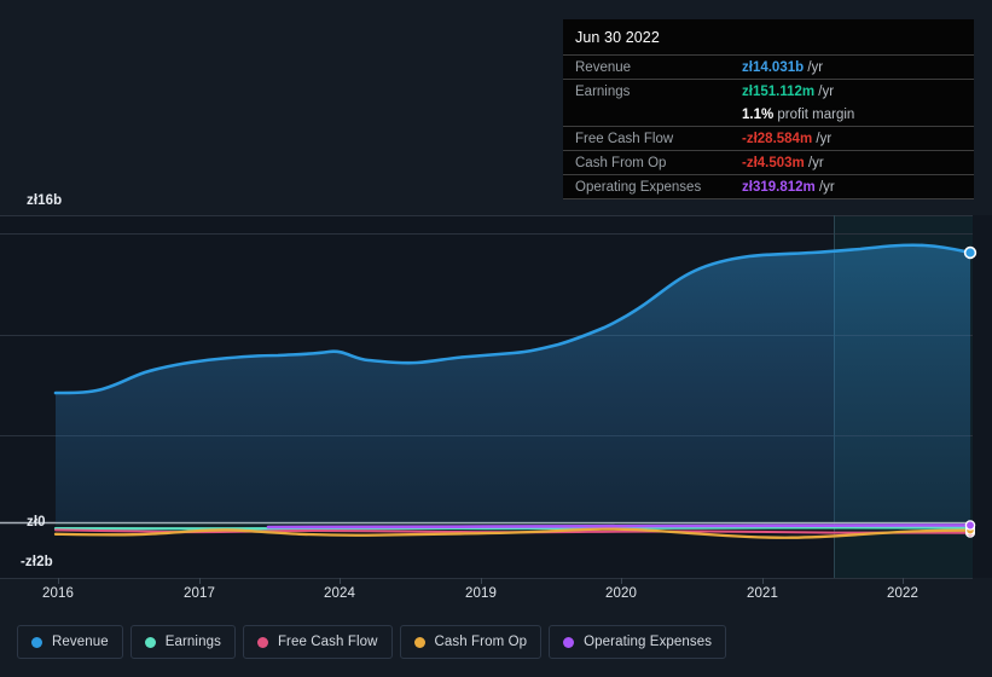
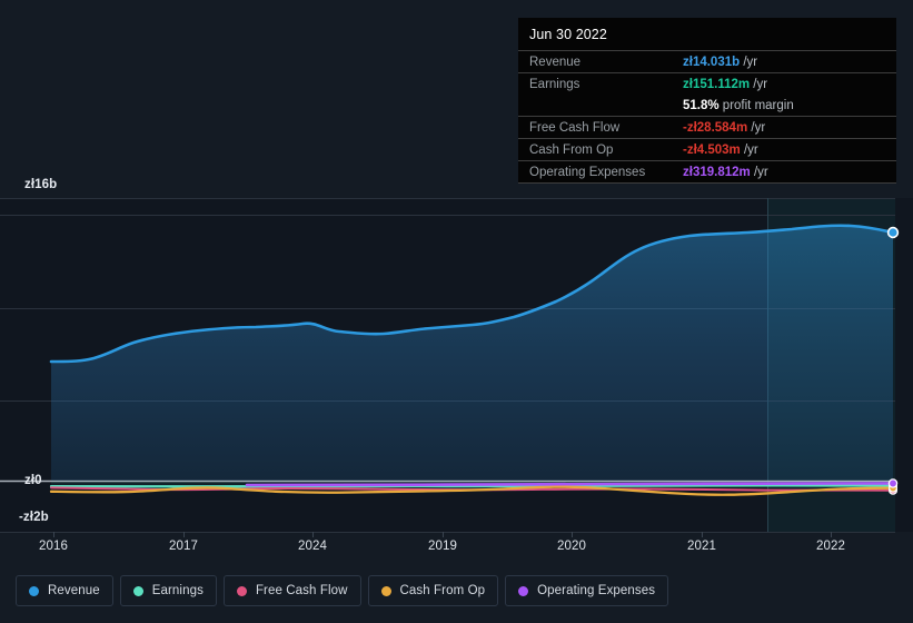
  zł16b
  zł0
  -zł2b
  2016
  2017
  2024
  2019
  2020
  2021
  2022
  Jun 30 2022
  Revenue	zł14.031b /yr
  Earnings	zł151.112m /yr
- 	1.1% profit margin
+ 	51.8% profit margin
  Free Cash Flow	-zł28.584m /yr
  Cash From Op	-zł4.503m /yr
  Operating Expenses	zł319.812m /yr
  Revenue
  Earnings
  Free Cash Flow
  Cash From Op
  Operating Expenses
